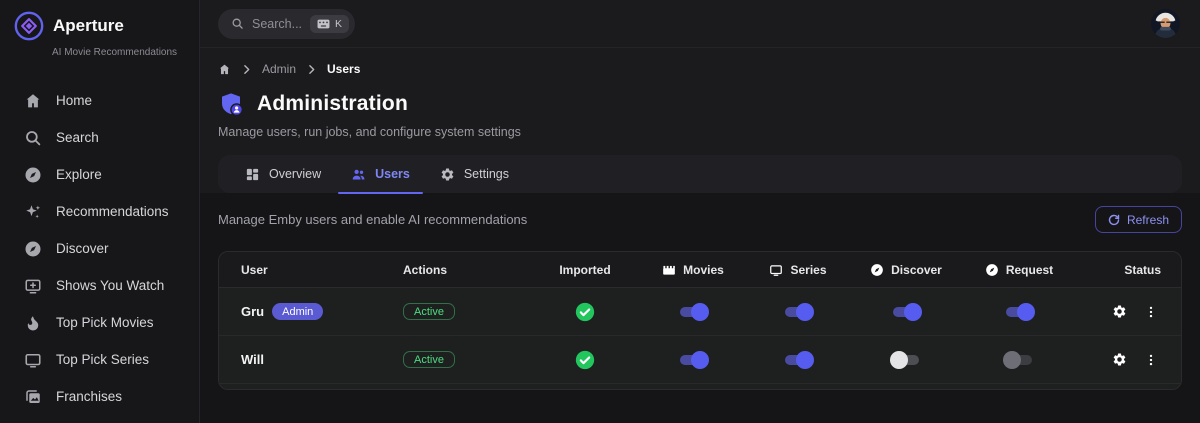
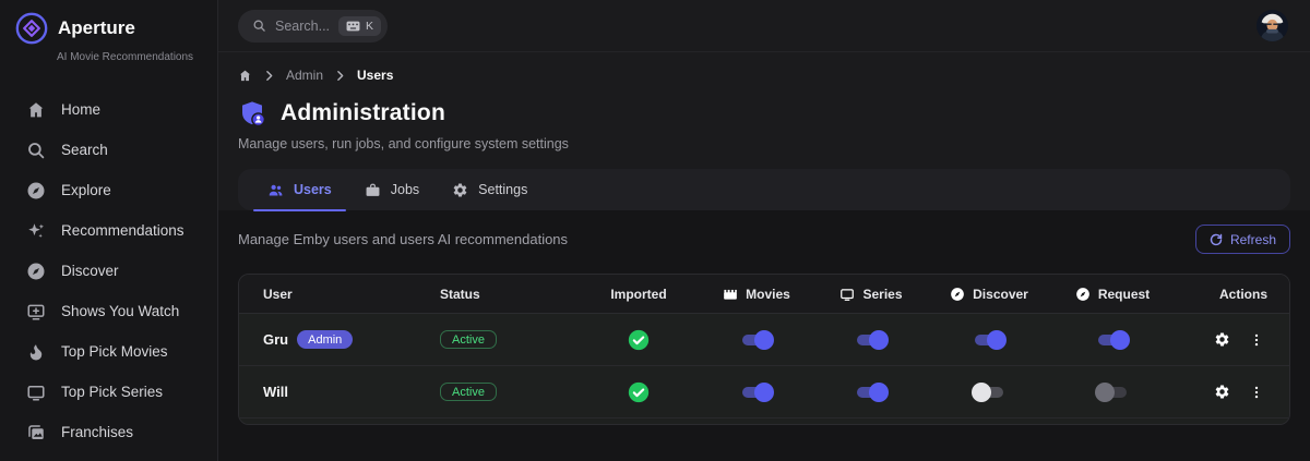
  Aperture
  AI Movie Recommendations
  Home
  Search
  Explore
  Recommendations
  Discover
  Shows You Watch
  Top Pick Movies
  Top Pick Series
  Franchises
  Search...
  K
  Admin
  Users
  Administration
  Manage users, run jobs, and configure system settings
- Overview
  Users
+ Jobs
  Settings
- Manage Emby users and enable AI recommendations
+ Manage Emby users and users AI recommendations
  Refresh
  User
- Actions
+ Status
  Imported
  Movies
  Series
  Discover
  Request
- Status
+ Actions
  Gru
  Admin
  Active
  Will
  Active
